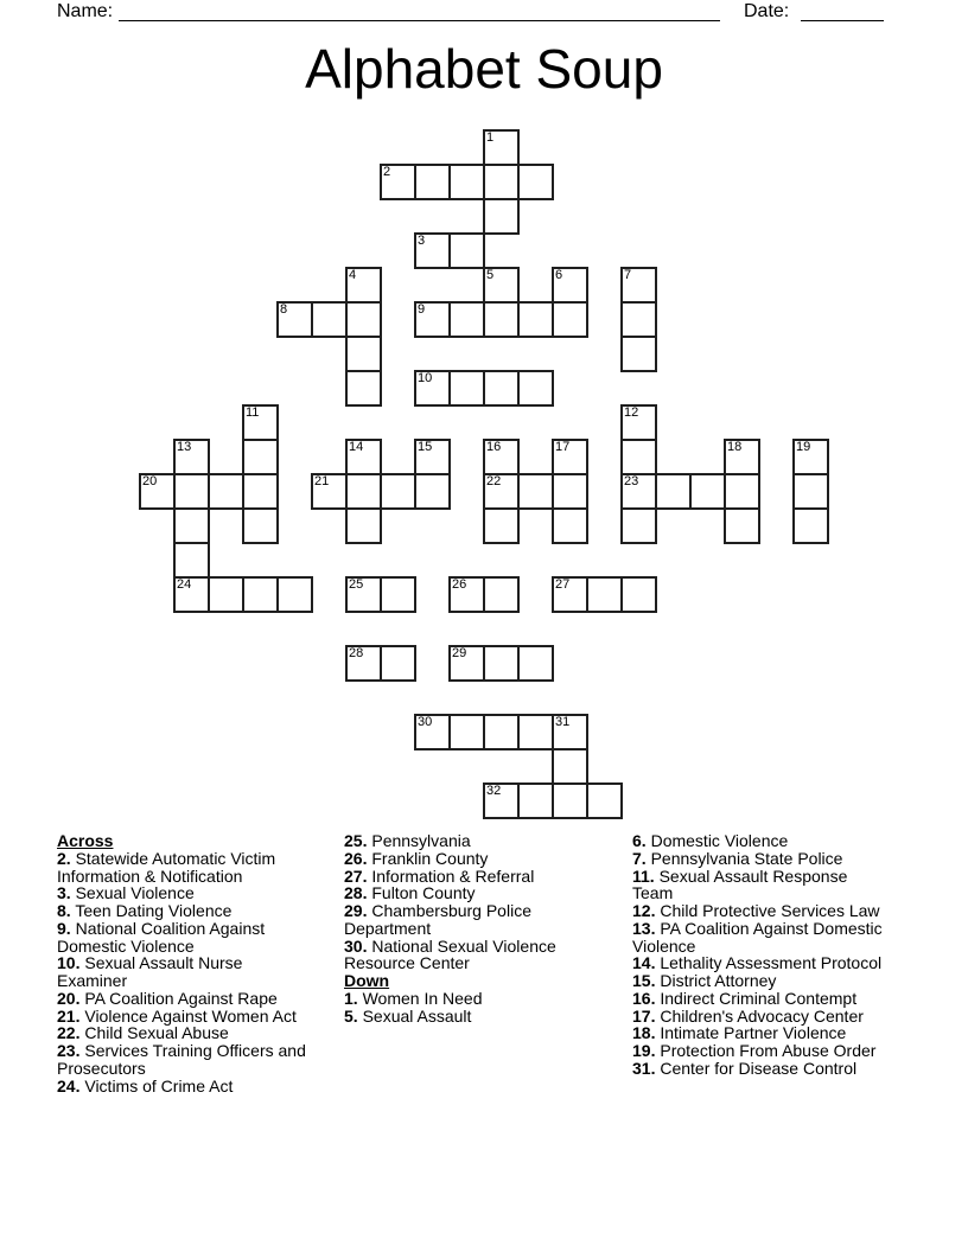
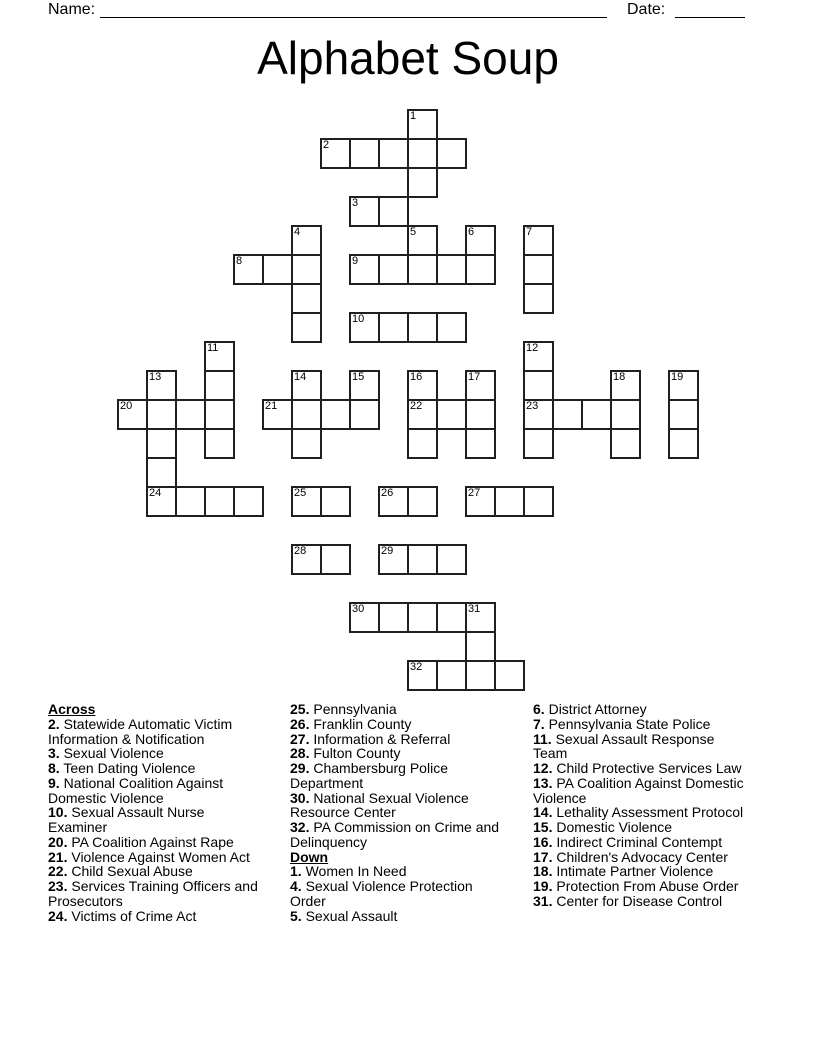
  Name:
  Date:
  Alphabet Soup
  1
  2
  3
  4
  5
  6
  7
  8
  9
  10
  11
  12
  13
  14
  15
  16
  17
  18
  19
  20
  21
  22
  23
  24
  25
  26
  27
  28
  29
  30
  31
  32
  Across
  2. Statewide Automatic Victim Information & Notification
  3. Sexual Violence
  8. Teen Dating Violence
  9. National Coalition Against Domestic Violence
  10. Sexual Assault Nurse Examiner
  20. PA Coalition Against Rape
  21. Violence Against Women Act
  22. Child Sexual Abuse
  23. Services Training Officers and Prosecutors
  24. Victims of Crime Act
  25. Pennsylvania
  26. Franklin County
  27. Information & Referral
  28. Fulton County
  29. Chambersburg Police Department
  30. National Sexual Violence Resource Center
+ 32. PA Commission on Crime and Delinquency
  Down
  1. Women In Need
+ 4. Sexual Violence Protection Order
  5. Sexual Assault
- 6. Domestic Violence
+ 6. District Attorney
  7. Pennsylvania State Police
  11. Sexual Assault Response Team
  12. Child Protective Services Law
  13. PA Coalition Against Domestic Violence
  14. Lethality Assessment Protocol
- 15. District Attorney
+ 15. Domestic Violence
  16. Indirect Criminal Contempt
  17. Children's Advocacy Center
  18. Intimate Partner Violence
  19. Protection From Abuse Order
  31. Center for Disease Control
